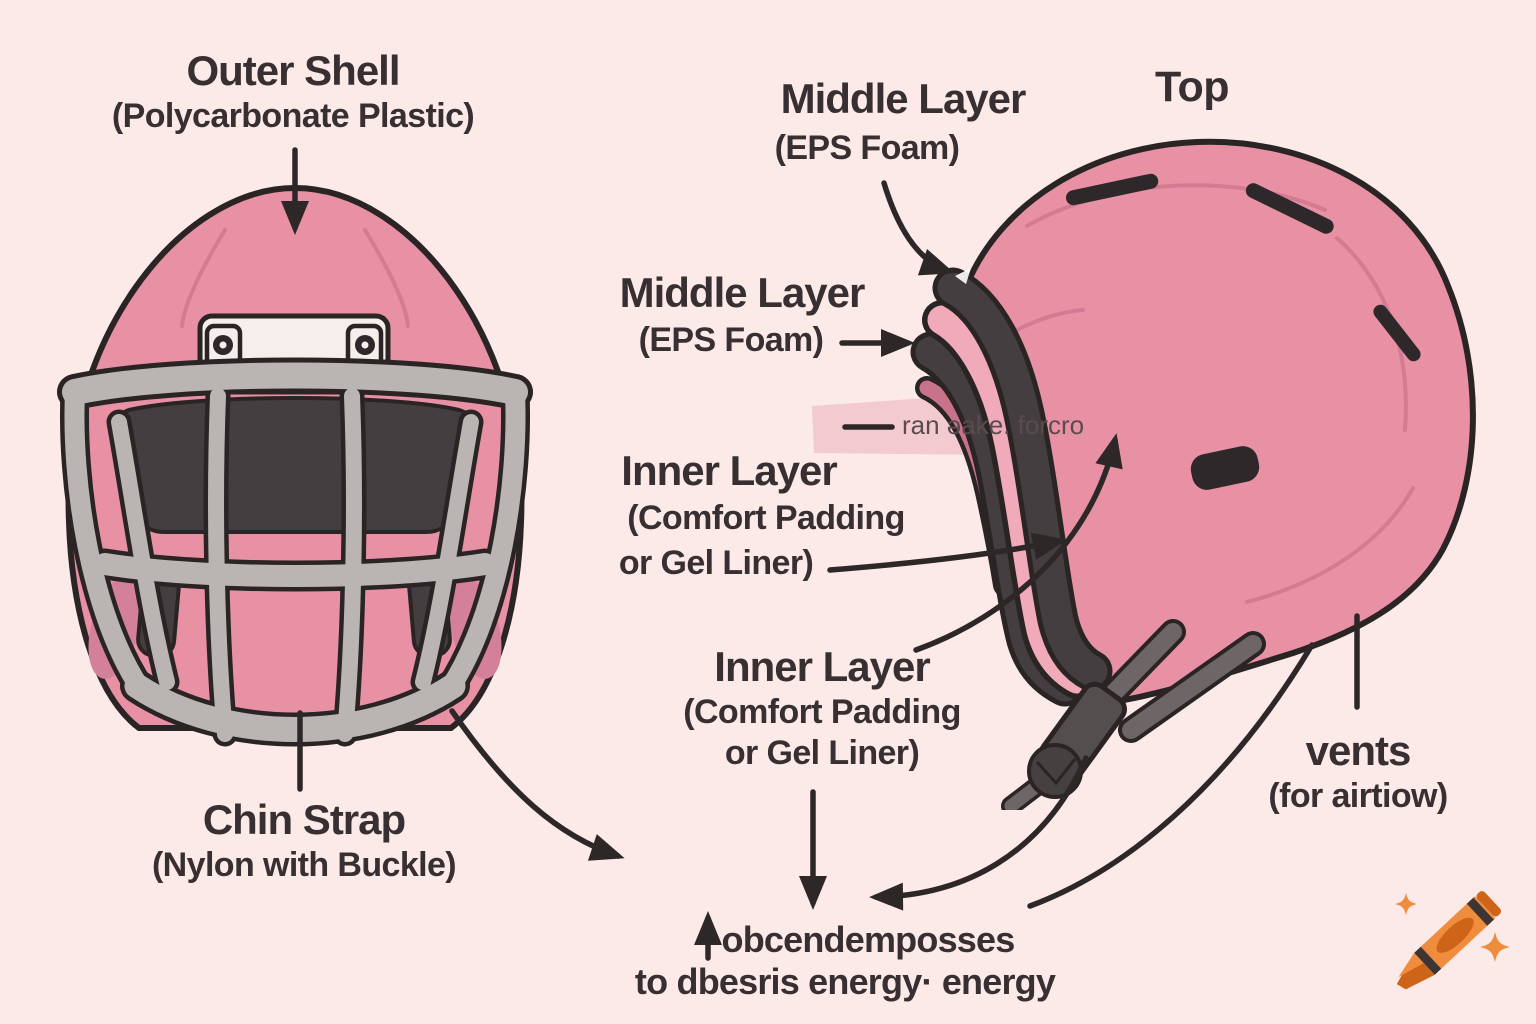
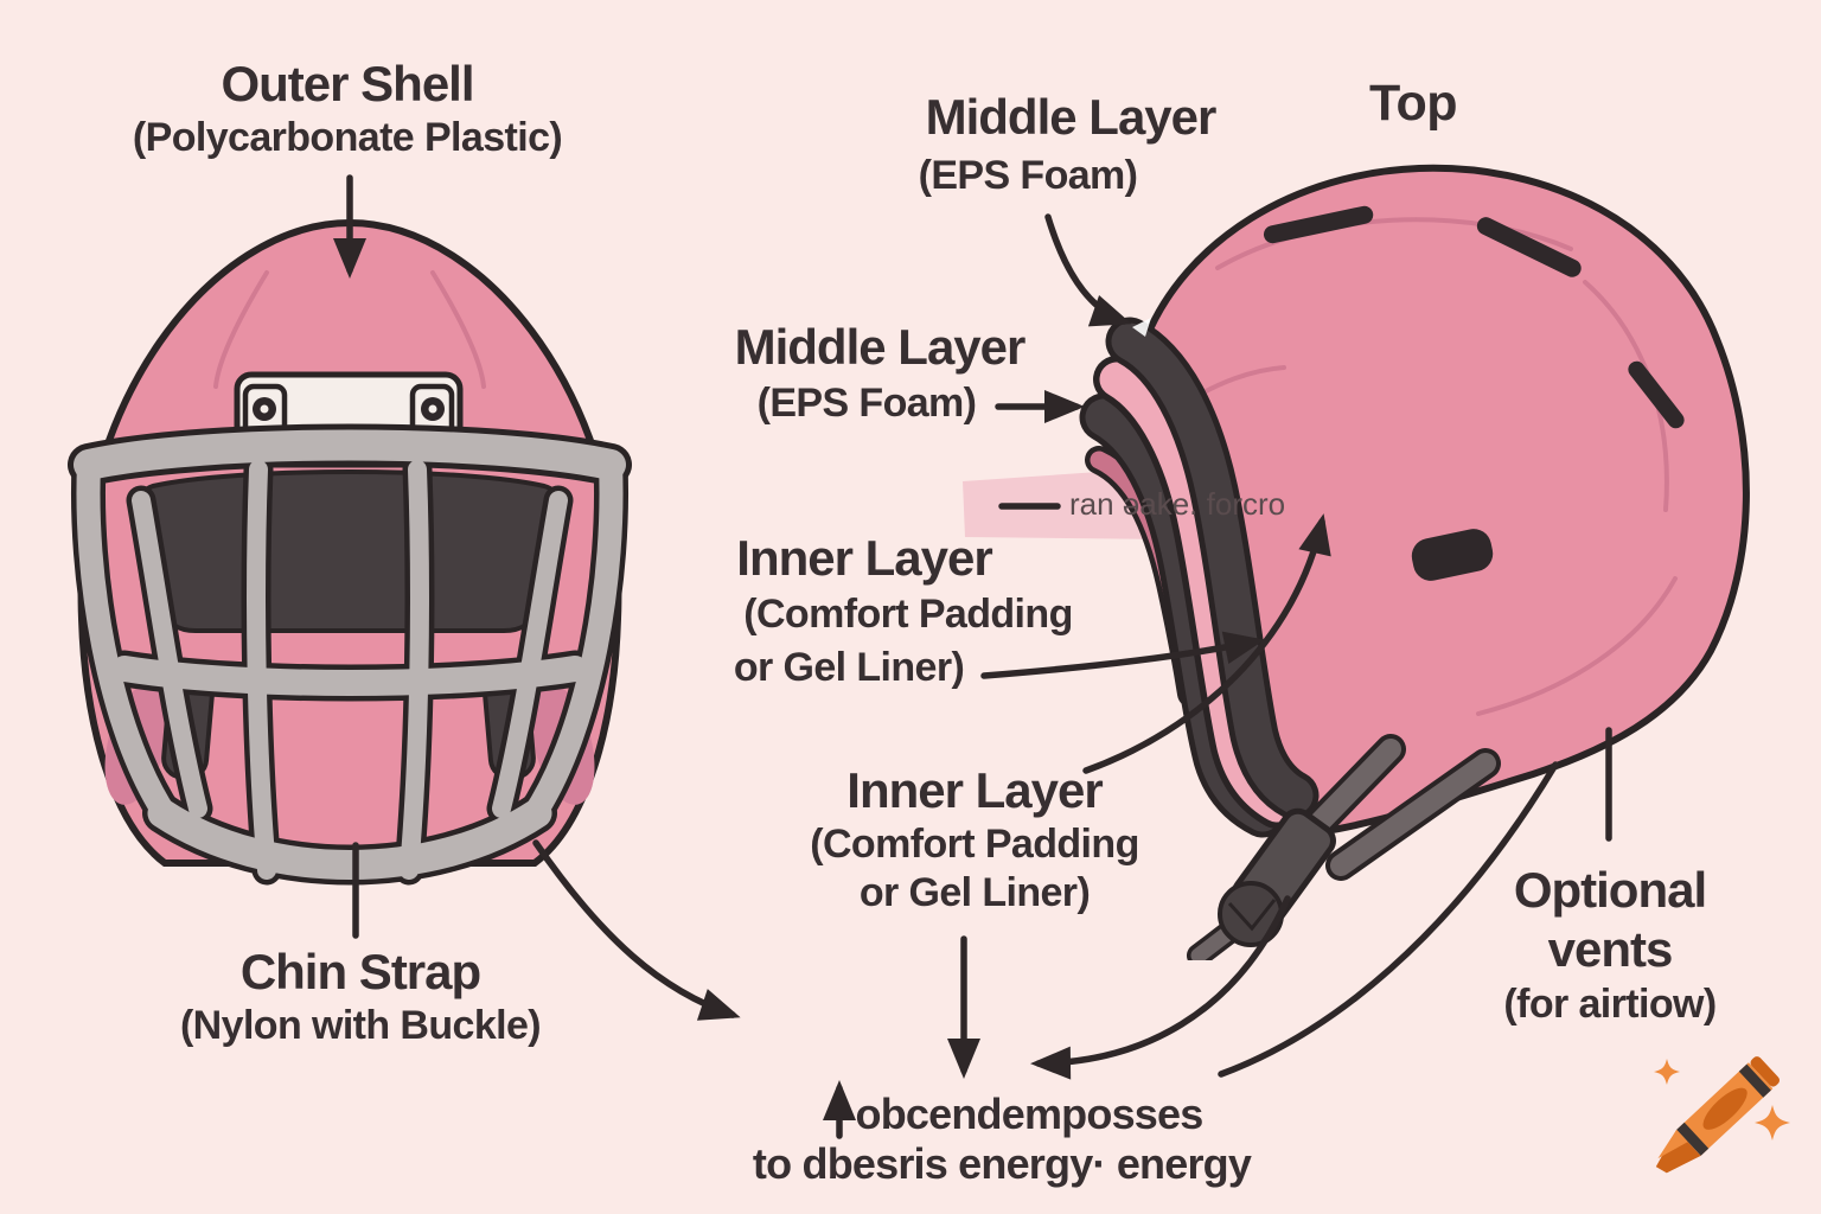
  Outer Shell
  (Polycarbonate Plastic)
  Middle Layer
  (EPS Foam)
  Top
  Middle Layer
  (EPS Foam)
  ran əake. forcro
  Inner Layer
  (Comfort Padding
  or Gel Liner)
  Inner Layer
  (Comfort Padding
  or Gel Liner)
  Chin Strap
  (Nylon with Buckle)
+ Optional
  vents
  (for airtiow)
  obcendemposses
  to dbesris energy· energy
